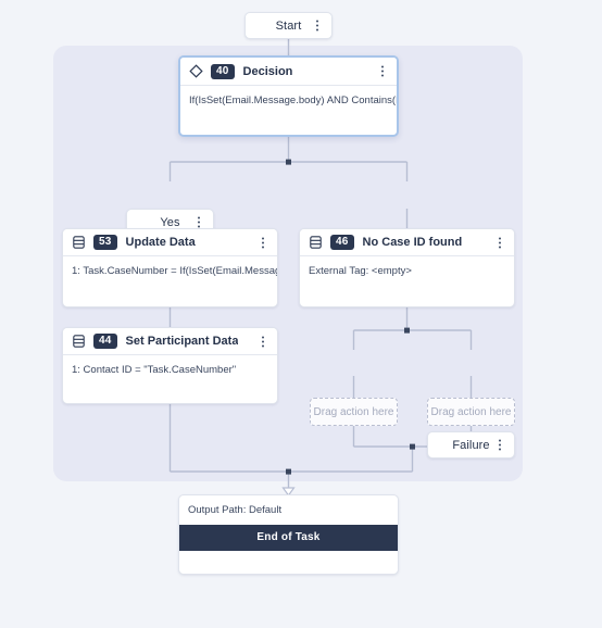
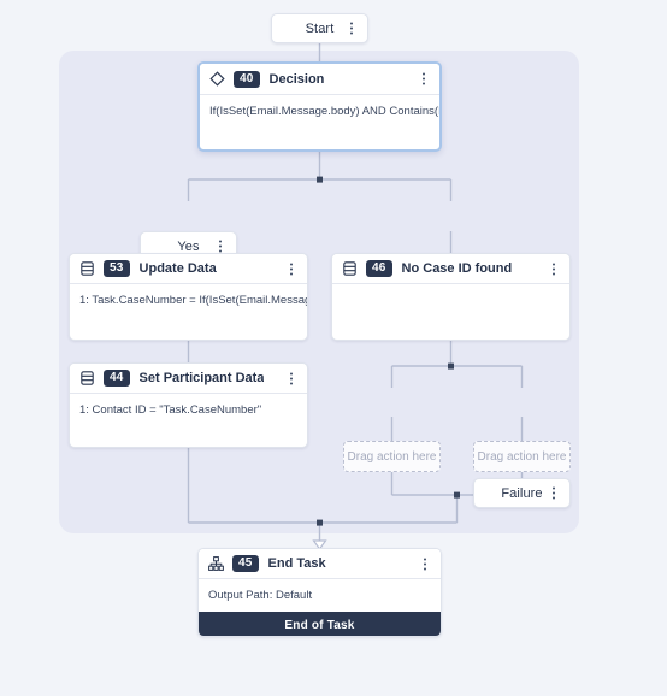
  Start
  40
  Decision
  If(IsSet(Email.Message.body) AND Contains(
  Yes
  53
  Update Data
  1: Task.CaseNumber = If(IsSet(Email.Messa
  46
  No Case ID found
- External Tag: <empty>
  44
  Set Participant Data
  1: Contact ID = "Task.CaseNumber"
  Failure
  Drag action here
  Drag action here
+ 45
+ End Task
  Output Path: Default
  End of Task
